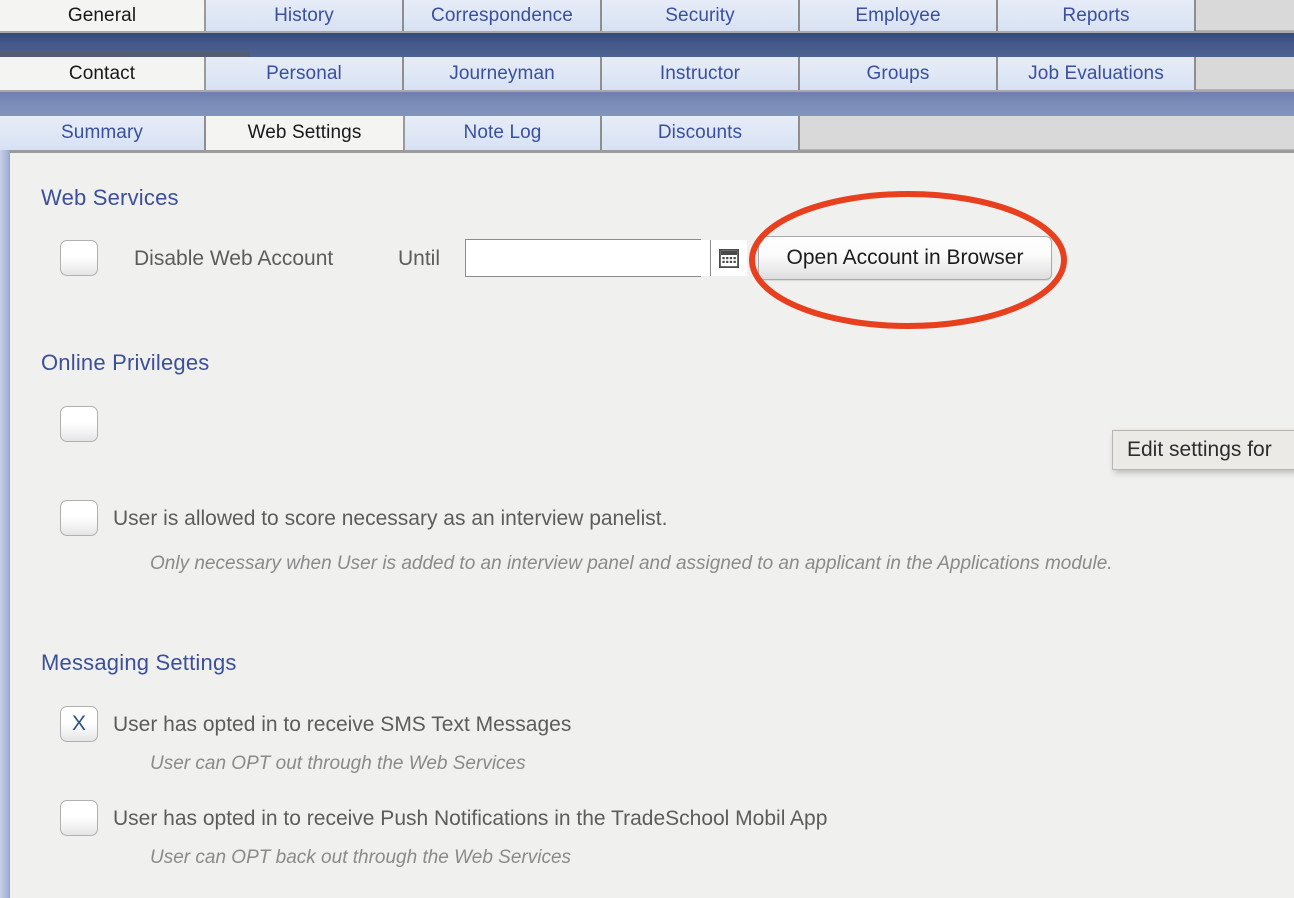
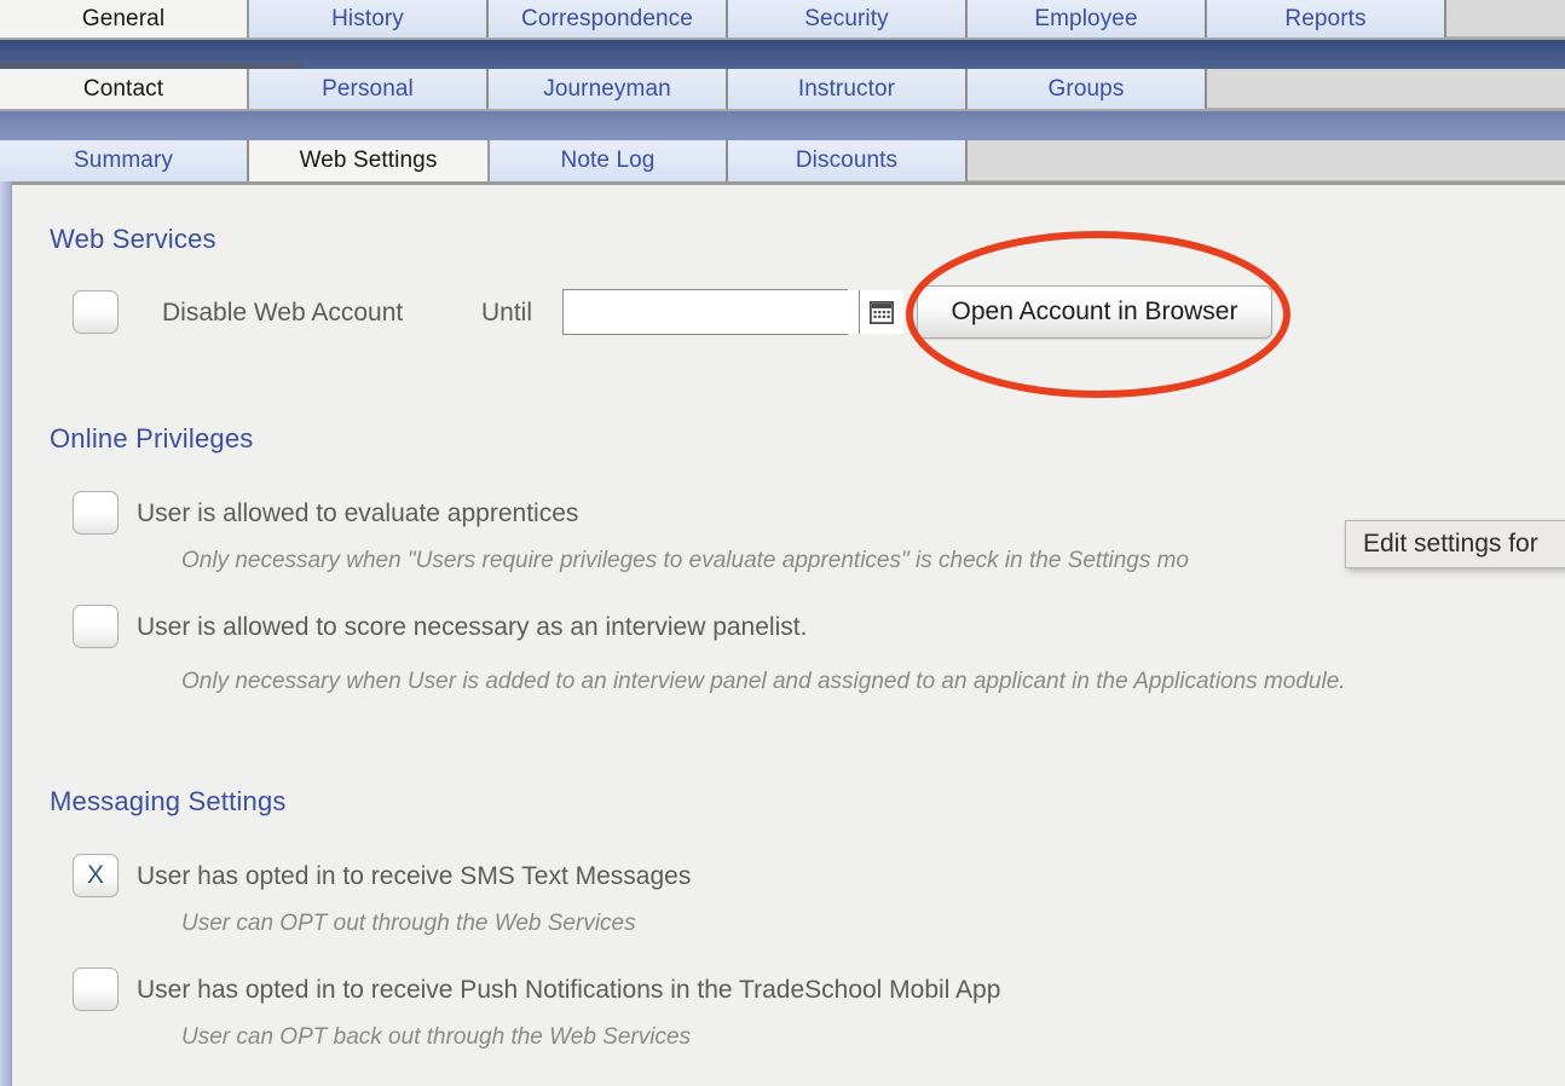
  General
  History
  Correspondence
  Security
  Employee
  Reports
  Contact
  Personal
  Journeyman
  Instructor
  Groups
- Job Evaluations
  Summary
  Web Settings
  Note Log
  Discounts
  Web Services
  Disable Web Account
  Until
  Open Account in Browser
  Online Privileges
+ User is allowed to evaluate apprentices
+ Only necessary when "Users require privileges to evaluate apprentices" is check in the Settings mo
  User is allowed to score necessary as an interview panelist.
  Only necessary when User is added to an interview panel and assigned to an applicant in the Applications module.
  Messaging Settings
  X
  User has opted in to receive SMS Text Messages
  User can OPT out through the Web Services
  User has opted in to receive Push Notifications in the TradeSchool Mobil App
  User can OPT back out through the Web Services
  Edit settings for
